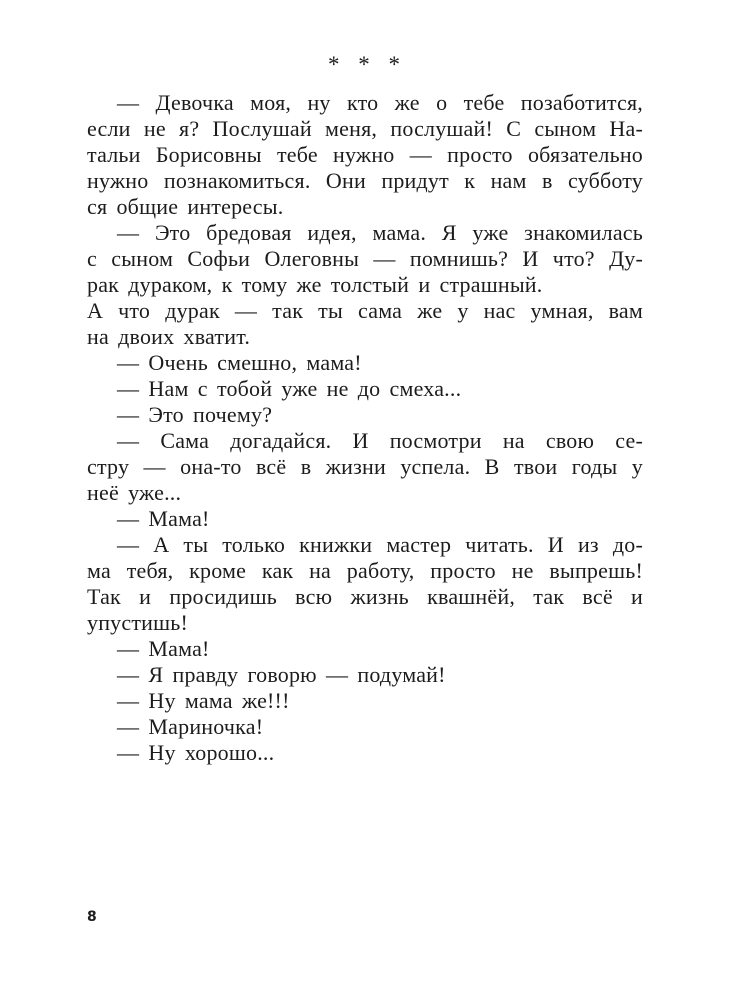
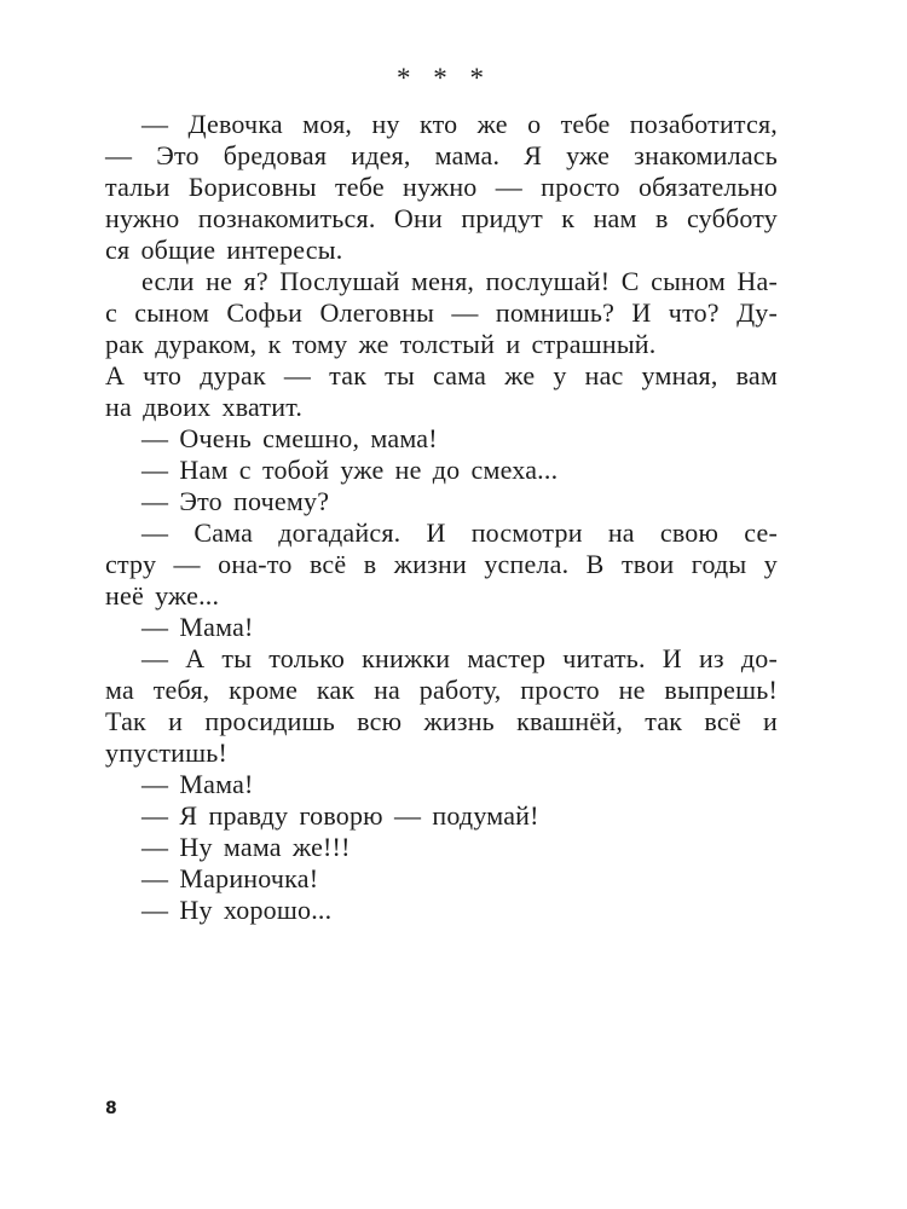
  * * *
  — Девочка моя, ну кто же о тебе позаботится,
- если не я? Послушай меня, послушай! С сыном На-
+ — Это бредовая идея, мама. Я уже знакомилась
  тальи Борисовны тебе нужно — просто обязательно
  нужно познакомиться. Они придут к нам в субботу
  ся общие интересы.
- — Это бредовая идея, мама. Я уже знакомилась
+ если не я? Послушай меня, послушай! С сыном На-
  с сыном Софьи Олеговны — помнишь? И что? Ду-
  рак дураком, к тому же толстый и страшный.
  А что дурак — так ты сама же у нас умная, вам
  на двоих хватит.
  — Очень смешно, мама!
  — Нам с тобой уже не до смеха...
  — Это почему?
  — Сама догадайся. И посмотри на свою се-
  стру — она-то всё в жизни успела. В твои годы у
  неё уже...
  — Мама!
  — А ты только книжки мастер читать. И из до-
  ма тебя, кроме как на работу, просто не выпрешь!
  Так и просидишь всю жизнь квашнёй, так всё и
  упустишь!
  — Мама!
  — Я правду говорю — подумай!
  — Ну мама же!!!
  — Мариночка!
  — Ну хорошо...
  8
